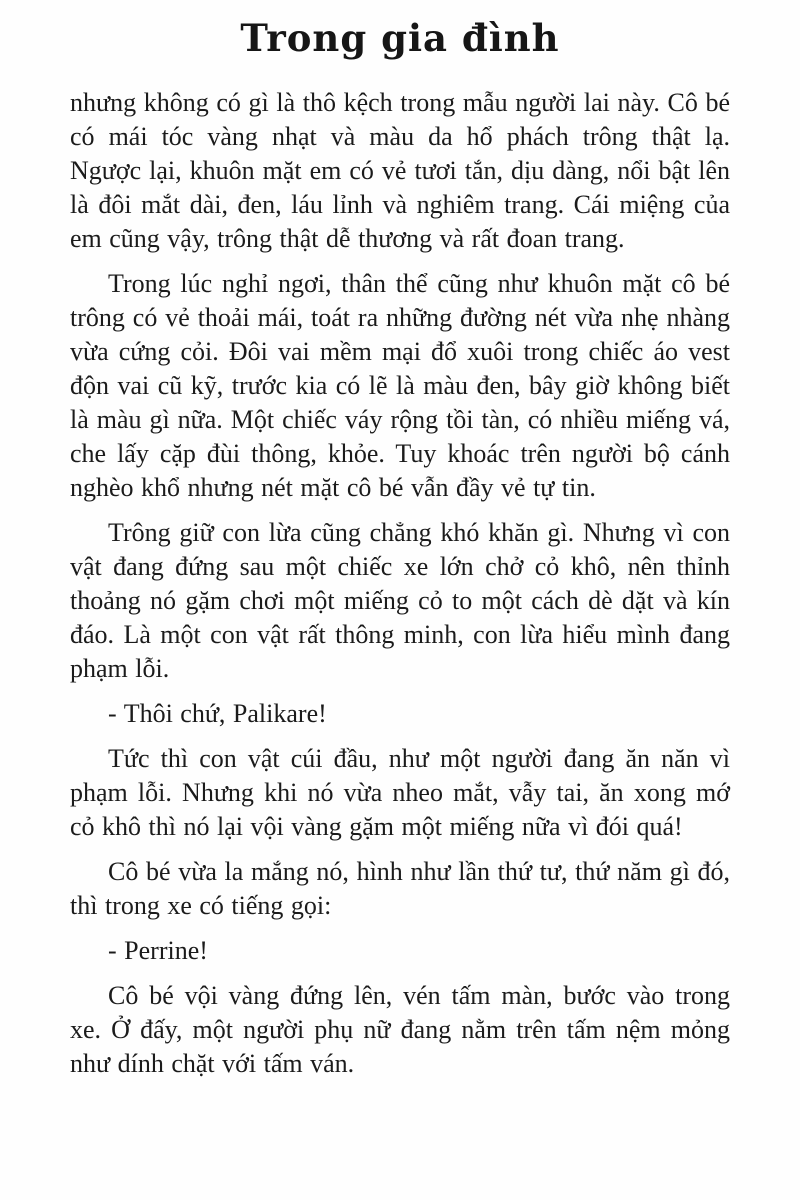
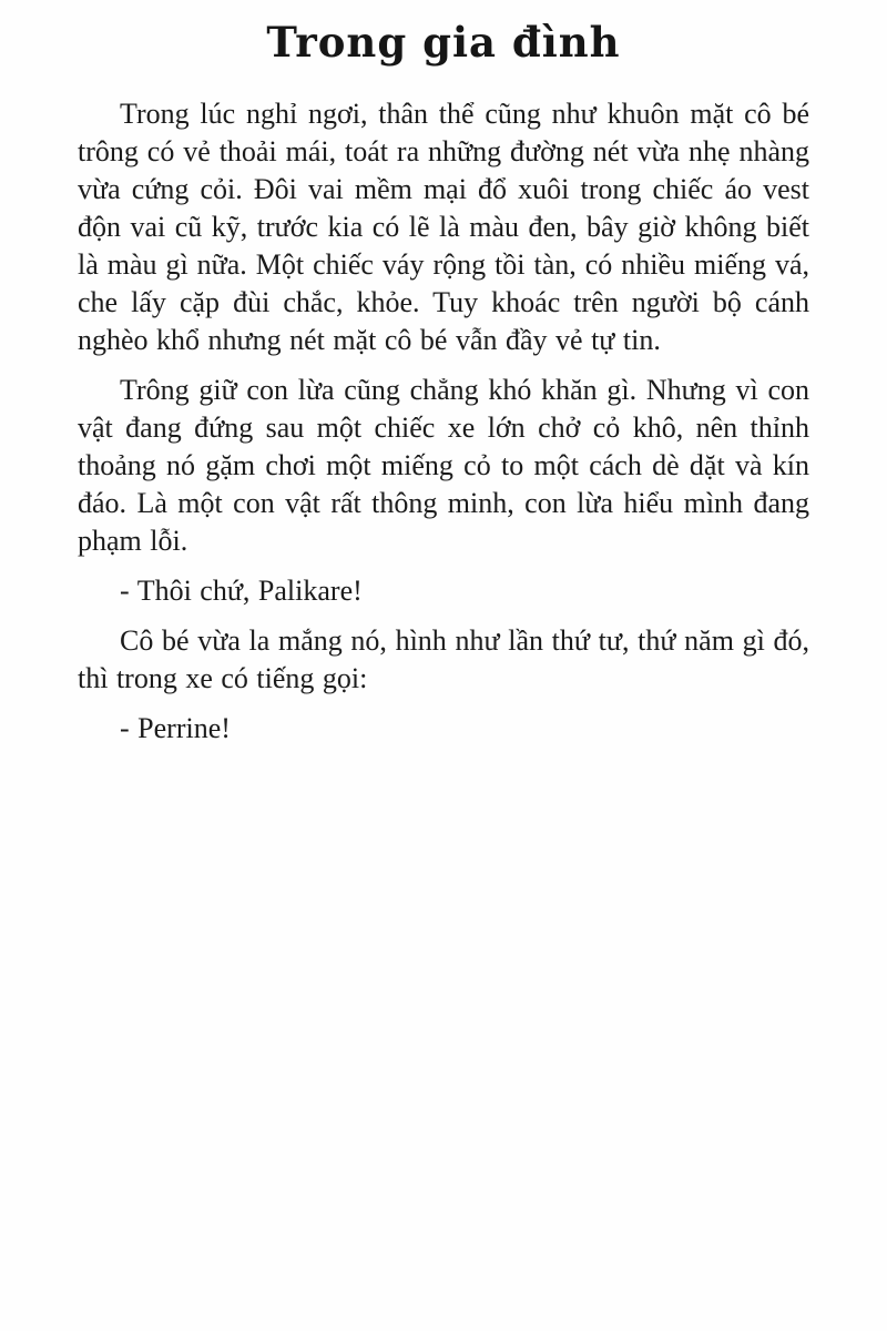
  Trong gia đình
- nhưng không có gì là thô kệch trong mẫu người lai này. Cô bé có mái tóc vàng nhạt và màu da hổ phách trông thật lạ. Ngược lại, khuôn mặt em có vẻ tươi tắn, dịu dàng, nổi bật lên là đôi mắt dài, đen, láu lỉnh và nghiêm trang. Cái miệng của em cũng vậy, trông thật dễ thương và rất đoan trang.
- Trong lúc nghỉ ngơi, thân thể cũng như khuôn mặt cô bé trông có vẻ thoải mái, toát ra những đường nét vừa nhẹ nhàng vừa cứng cỏi. Đôi vai mềm mại đổ xuôi trong chiếc áo vest độn vai cũ kỹ, trước kia có lẽ là màu đen, bây giờ không biết là màu gì nữa. Một chiếc váy rộng tồi tàn, có nhiều miếng vá, che lấy cặp đùi thông, khỏe. Tuy khoác trên người bộ cánh nghèo khổ nhưng nét mặt cô bé vẫn đầy vẻ tự tin.
+ Trong lúc nghỉ ngơi, thân thể cũng như khuôn mặt cô bé trông có vẻ thoải mái, toát ra những đường nét vừa nhẹ nhàng vừa cứng cỏi. Đôi vai mềm mại đổ xuôi trong chiếc áo vest độn vai cũ kỹ, trước kia có lẽ là màu đen, bây giờ không biết là màu gì nữa. Một chiếc váy rộng tồi tàn, có nhiều miếng vá, che lấy cặp đùi chắc, khỏe. Tuy khoác trên người bộ cánh nghèo khổ nhưng nét mặt cô bé vẫn đầy vẻ tự tin.
  Trông giữ con lừa cũng chẳng khó khăn gì. Nhưng vì con vật đang đứng sau một chiếc xe lớn chở cỏ khô, nên thỉnh thoảng nó gặm chơi một miếng cỏ to một cách dè dặt và kín đáo. Là một con vật rất thông minh, con lừa hiểu mình đang phạm lỗi.
  - Thôi chứ, Palikare!
- Tức thì con vật cúi đầu, như một người đang ăn năn vì phạm lỗi. Nhưng khi nó vừa nheo mắt, vẫy tai, ăn xong mớ cỏ khô thì nó lại vội vàng gặm một miếng nữa vì đói quá!
  Cô bé vừa la mắng nó, hình như lần thứ tư, thứ năm gì đó, thì trong xe có tiếng gọi:
  - Perrine!
- Cô bé vội vàng đứng lên, vén tấm màn, bước vào trong xe. Ở đấy, một người phụ nữ đang nằm trên tấm nệm mỏng như dính chặt với tấm ván.
